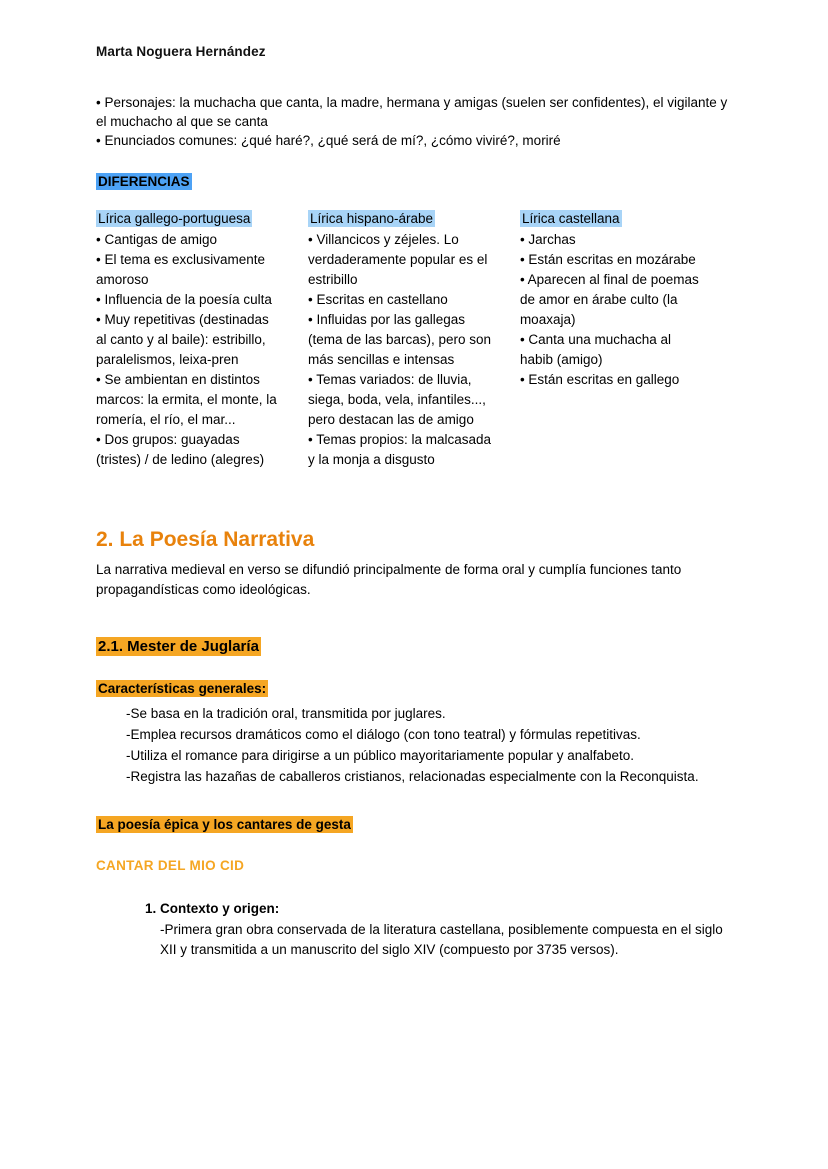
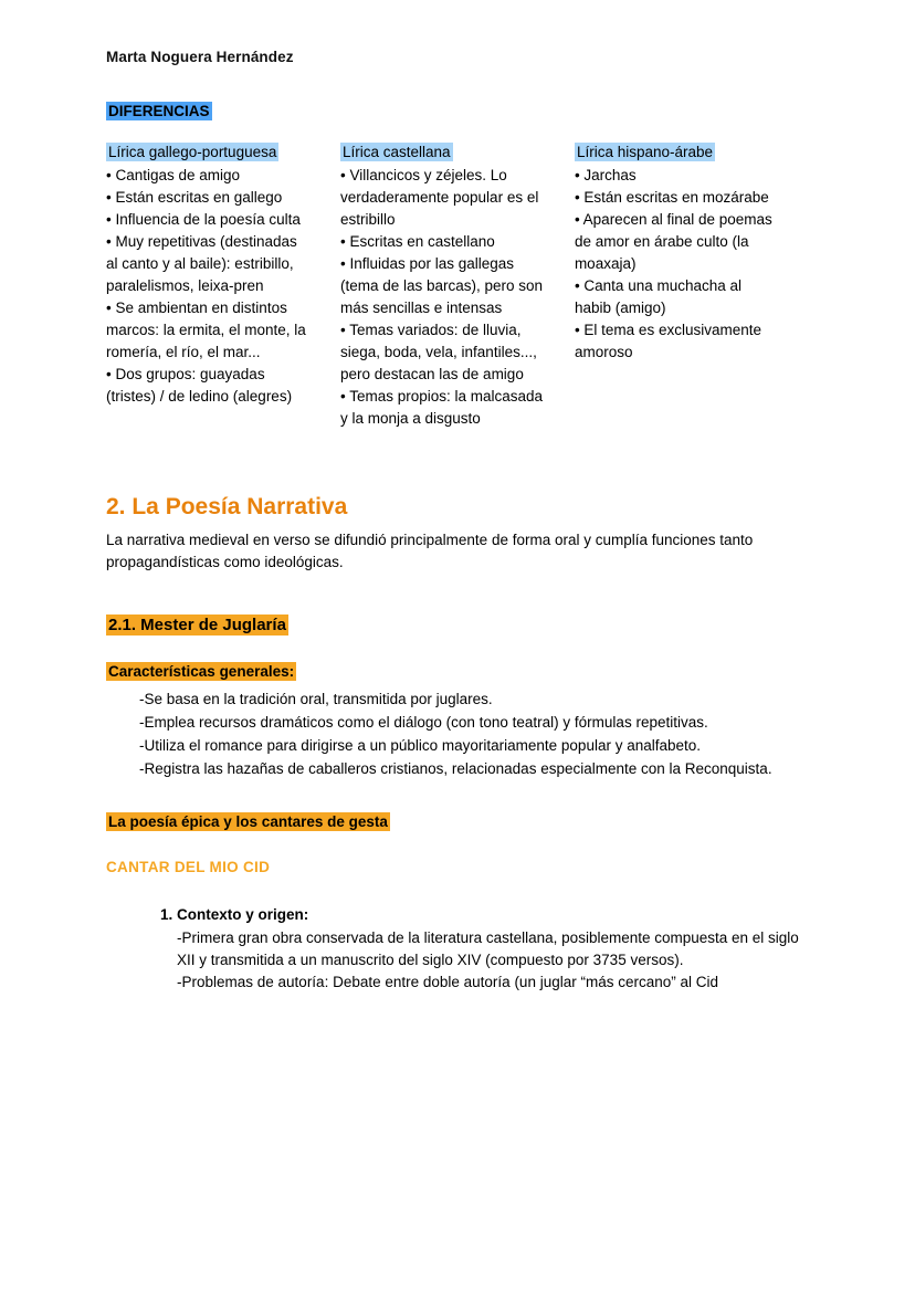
  Marta Noguera Hernández
- • Personajes: la muchacha que canta, la madre, hermana y amigas (suelen ser confidentes), el vigilante y el muchacho al que se canta
- • Enunciados comunes: ¿qué haré?, ¿qué será de mí?, ¿cómo viviré?, moriré
  DIFERENCIAS
  Lírica gallego-portuguesa
  • Cantigas de amigo
- • El tema es exclusivamente amoroso
+ • Están escritas en gallego
  • Influencia de la poesía culta
  • Muy repetitivas (destinadas al canto y al baile): estribillo, paralelismos, leixa-pren
  • Se ambientan en distintos marcos: la ermita, el monte, la romería, el río, el mar...
  • Dos grupos: guayadas (tristes) / de ledino (alegres)
- Lírica hispano-árabe
+ Lírica castellana
  • Villancicos y zéjeles. Lo verdaderamente popular es el estribillo
  • Escritas en castellano
  • Influidas por las gallegas (tema de las barcas), pero son más sencillas e intensas
  • Temas variados: de lluvia, siega, boda, vela, infantiles..., pero destacan las de amigo
  • Temas propios: la malcasada y la monja a disgusto
- Lírica castellana
+ Lírica hispano-árabe
  • Jarchas
  • Están escritas en mozárabe
  • Aparecen al final de poemas de amor en árabe culto (la moaxaja)
  • Canta una muchacha al habib (amigo)
- • Están escritas en gallego
+ • El tema es exclusivamente amoroso
  2. La Poesía Narrativa
  La narrativa medieval en verso se difundió principalmente de forma oral y cumplía funciones tanto propagandísticas como ideológicas.
  2.1. Mester de Juglaría
  Características generales:
  -Se basa en la tradición oral, transmitida por juglares.
  -Emplea recursos dramáticos como el diálogo (con tono teatral) y fórmulas repetitivas.
  -Utiliza el romance para dirigirse a un público mayoritariamente popular y analfabeto.
  -Registra las hazañas de caballeros cristianos, relacionadas especialmente con la Reconquista.
  La poesía épica y los cantares de gesta
  CANTAR DEL MIO CID
  Contexto y origen:
  -Primera gran obra conservada de la literatura castellana, posiblemente compuesta en el siglo XII y transmitida a un manuscrito del siglo XIV (compuesto por 3735 versos).
+ -Problemas de autoría: Debate entre doble autoría (un juglar “más cercano” al Cid
